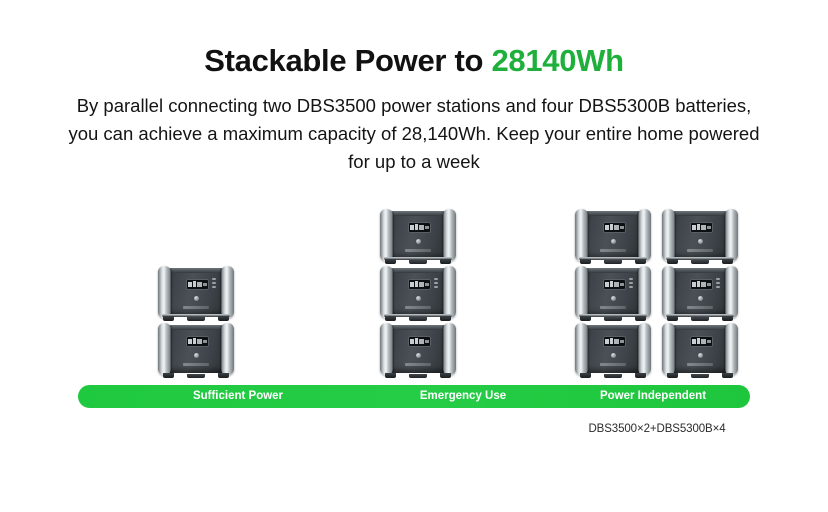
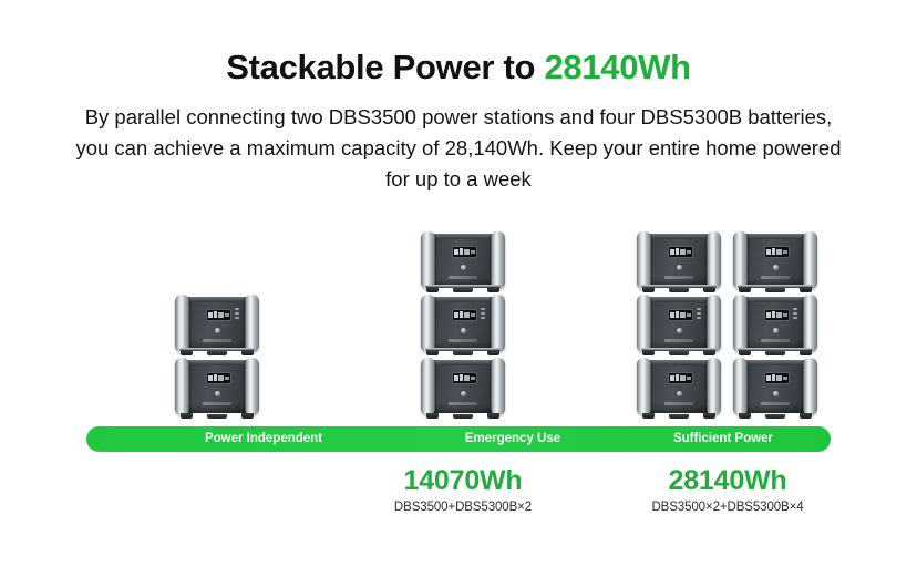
  Stackable Power to 28140Wh
  By parallel connecting two DBS3500 power stations and four DBS5300B batteries, you can achieve a maximum capacity of 28,140Wh. Keep your entire home powered for up to a week
- Sufficient Power
+ Power Independent
  Emergency Use
- Power Independent
+ Sufficient Power
+ 14070Wh
+ DBS3500+DBS5300B×2
+ 28140Wh
  DBS3500×2+DBS5300B×4
